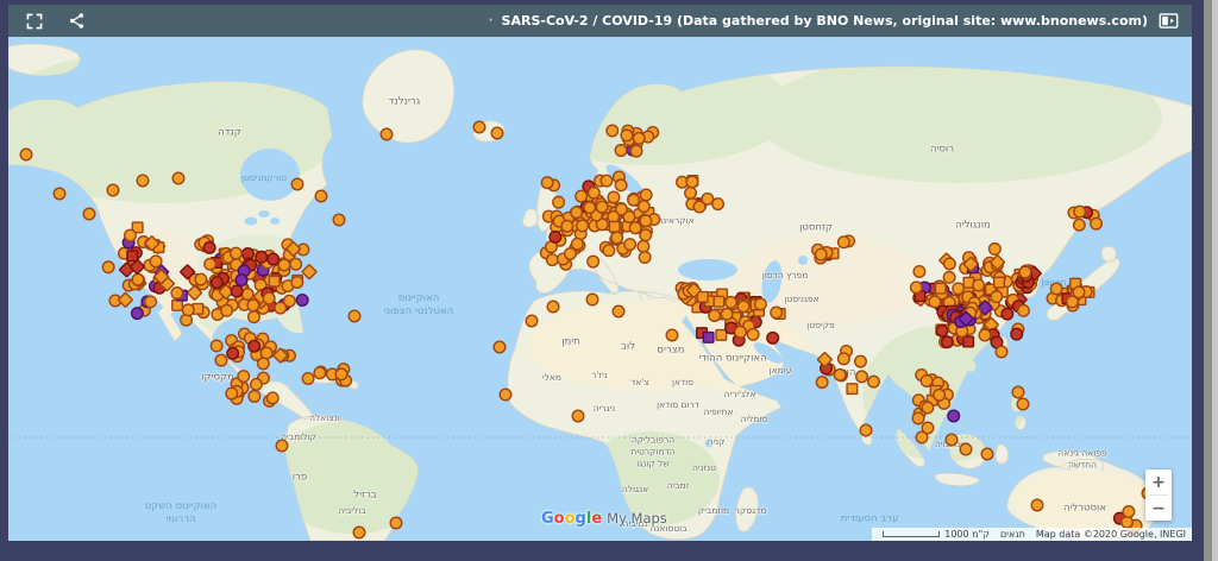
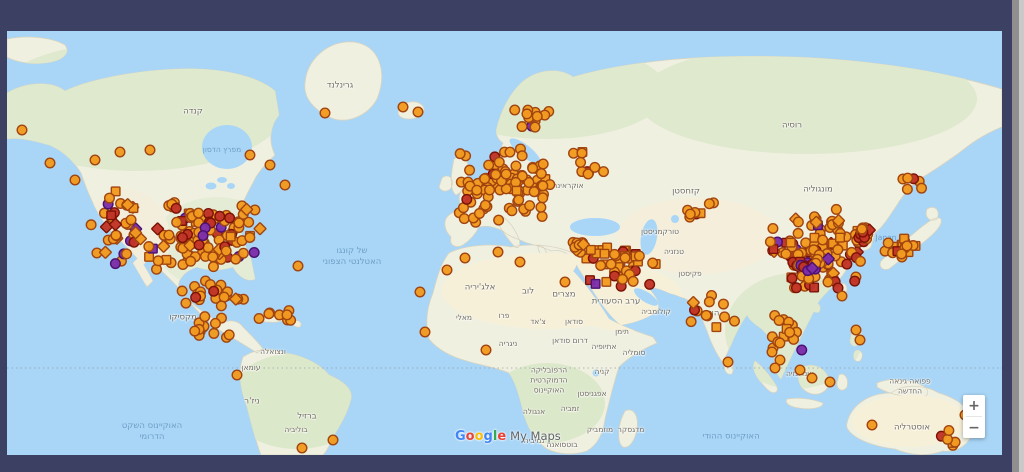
- ·
- SARS-CoV-2 / COVID-19 (Data gathered by BNO News, original site: www.bnonews.com)
  קנדה
  גרינלנד
  מקסיקו
  ונצואלה
- קולומביה
+ עומאן
- פרו
+ ניז'ר
  ברזיל
  בוליביה
  רוסיה
  קזחסטן
  מונגוליה
- אפגניסטן
+ טנזניה
  פקיסטן
- מפרץ הדסון
+ טורקמניסטן
- האוקיינוס ההודי
+ ערב הסעודית
- אלג'יריה
+ תימן
- עומאן
+ קולומביה
- תימן
+ אלג'יריה
  לוב
  מצרים
  מאלי
- ניז'ר
+ פרו
  צ'אד
  סודאן
  דרום סודאן
  ניגריה
  אתיופיה
  סומליה
  קניה
- טנזניה
+ אפגניסטן
  אנגולה
  זמביה
  נמיביה
  בוטסואנה
  מוזמביק
  מדגסקר
  אוסטרליה
  אוקראינ
  הרפובליקה
  הדמוקרטית
- של קונגו
+ האוקיינוס
  פפואה גינאה
  החדשה
- טורקמניסטן
+ מפרץ הדסון
- האוקיינוס
+ של קונגו
  האטלנטי הצפוני
  האוקיינוס השקט
  הדרומי
- ערב הסעודית
+ האוקיינוס ההודי
  Google
  My Maps
  +
  −
- 1000 ק"מ
- תנאים
- Map data ©2020 Google, INEGI
